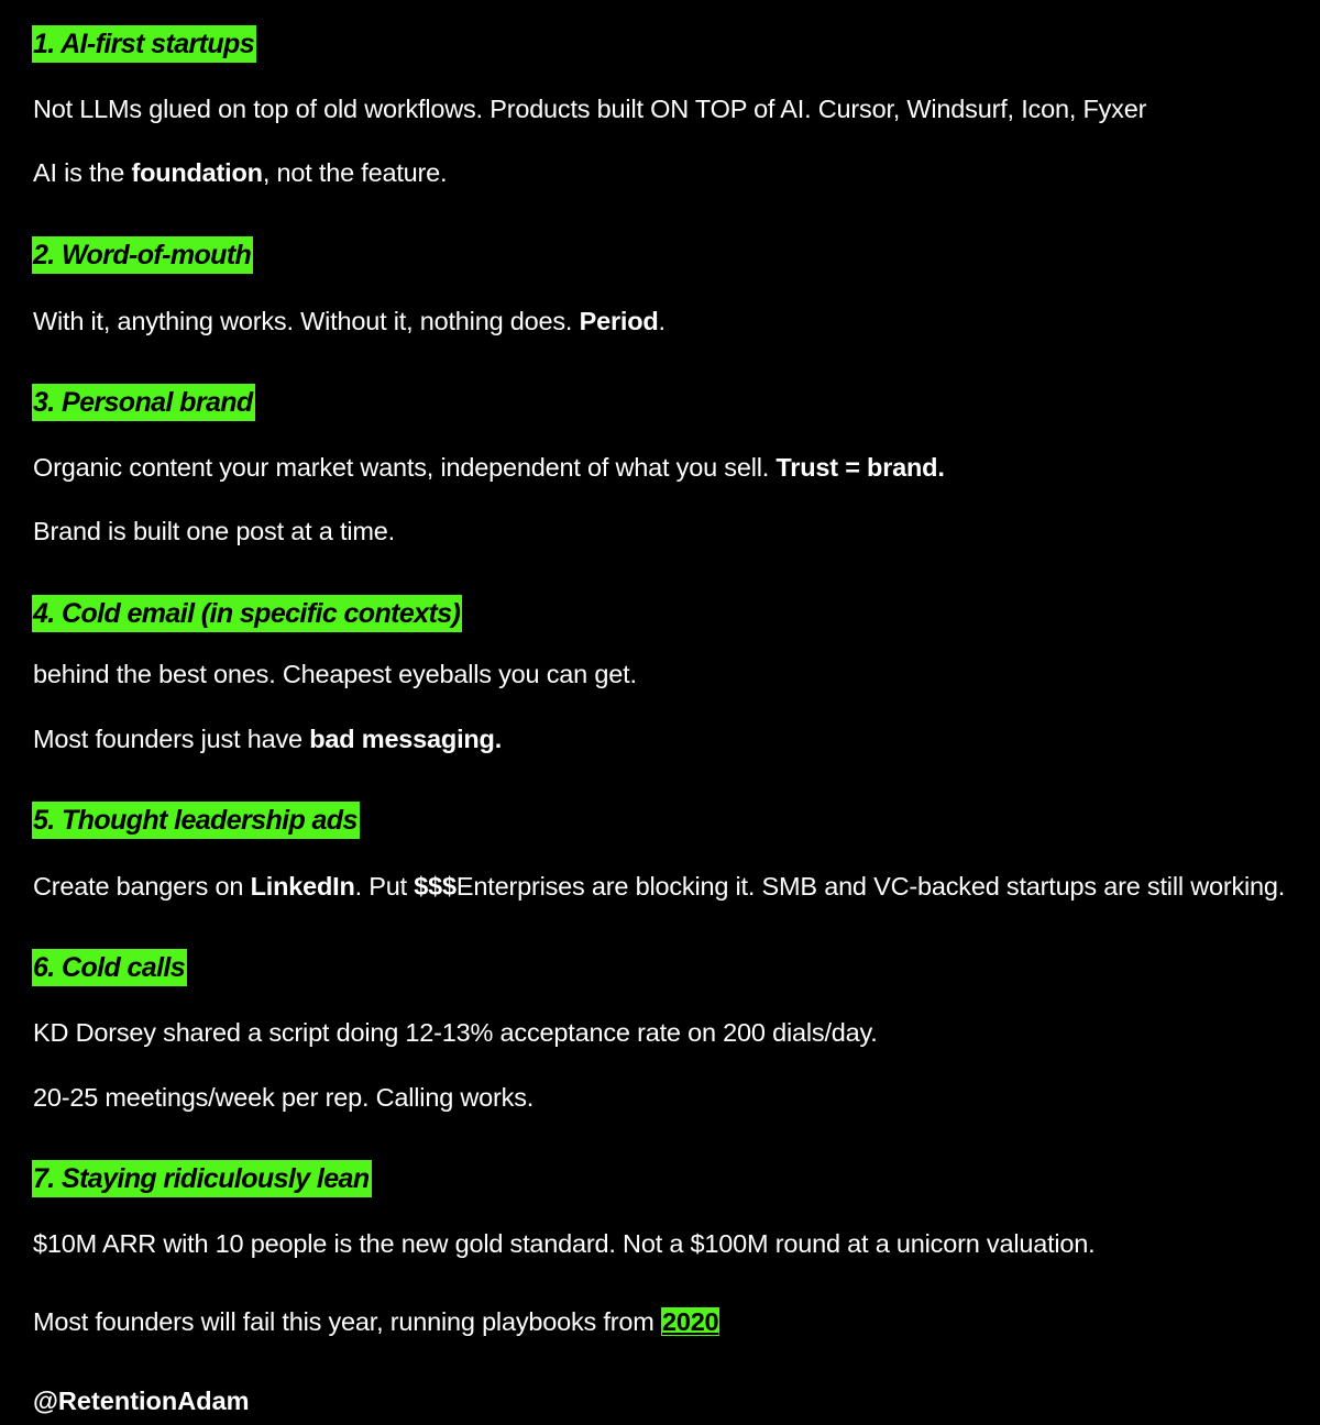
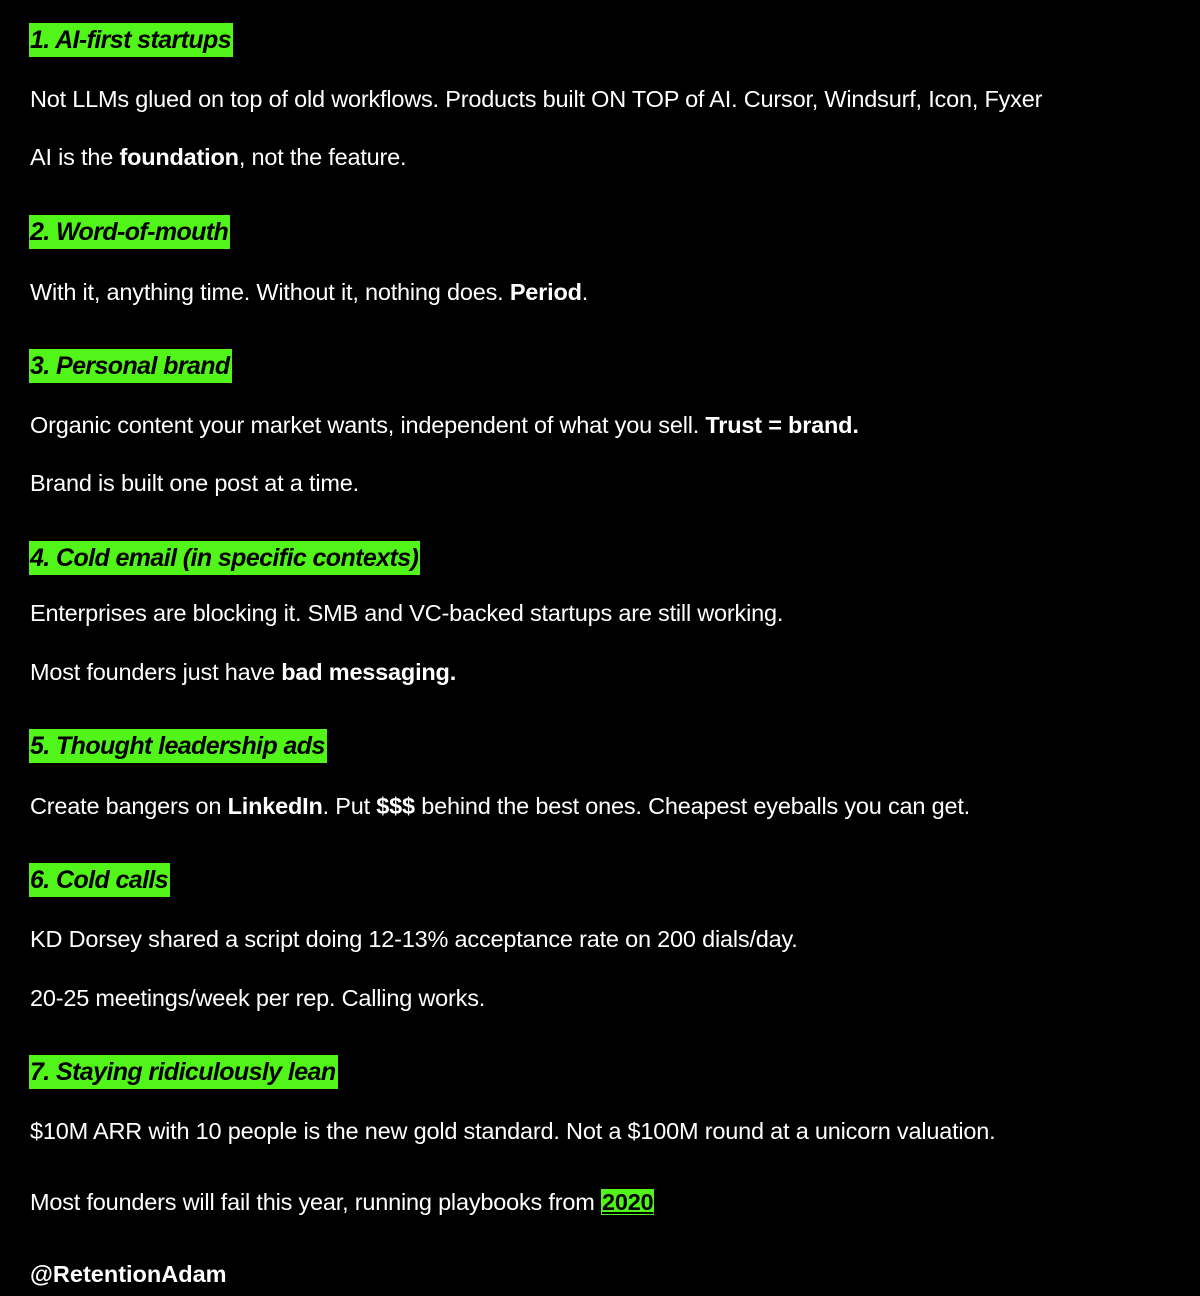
  1. AI-first startups
  Not LLMs glued on top of old workflows. Products built ON TOP of AI. Cursor, Windsurf, Icon, Fyxer
  AI is the foundation, not the feature.
  2. Word-of-mouth
- With it, anything works. Without it, nothing does. Period.
+ With it, anything time. Without it, nothing does. Period.
  3. Personal brand
  Organic content your market wants, independent of what you sell. Trust = brand.
  Brand is built one post at a time.
  4. Cold email (in specific contexts)
- behind the best ones. Cheapest eyeballs you can get.
+ Enterprises are blocking it. SMB and VC-backed startups are still working.
  Most founders just have bad messaging.
  5. Thought leadership ads
- Create bangers on LinkedIn. Put $$$Enterprises are blocking it. SMB and VC-backed startups are still working.
+ Create bangers on LinkedIn. Put $$$ behind the best ones. Cheapest eyeballs you can get.
  6. Cold calls
  KD Dorsey shared a script doing 12-13% acceptance rate on 200 dials/day.
  20-25 meetings/week per rep. Calling works.
  7. Staying ridiculously lean
  $10M ARR with 10 people is the new gold standard. Not a $100M round at a unicorn valuation.
  Most founders will fail this year, running playbooks from 2020
  @RetentionAdam
